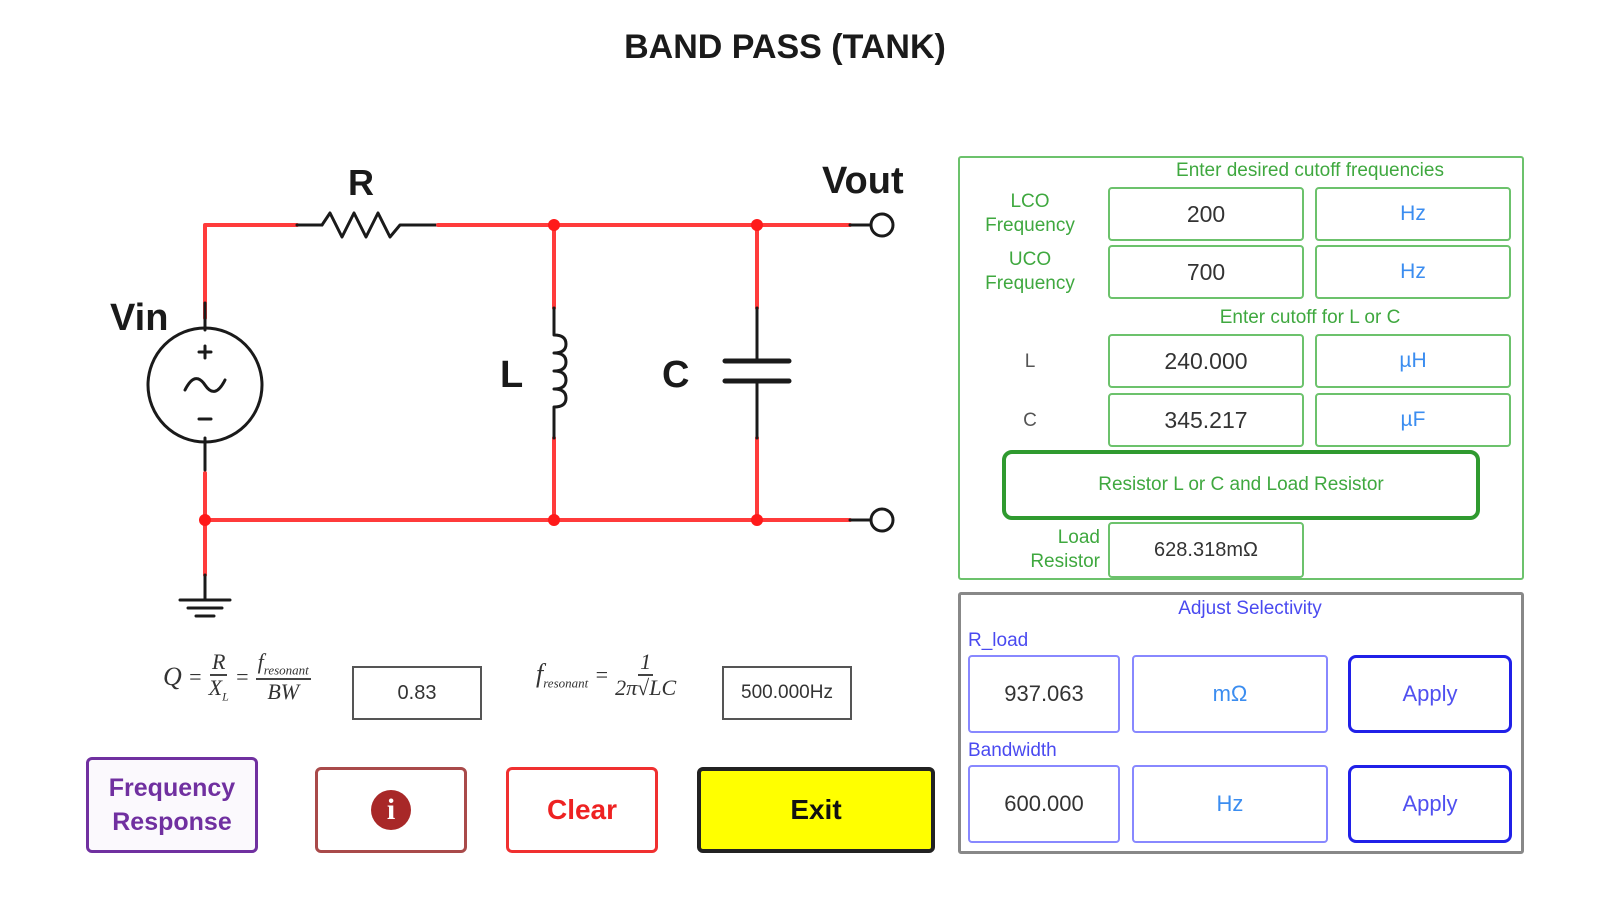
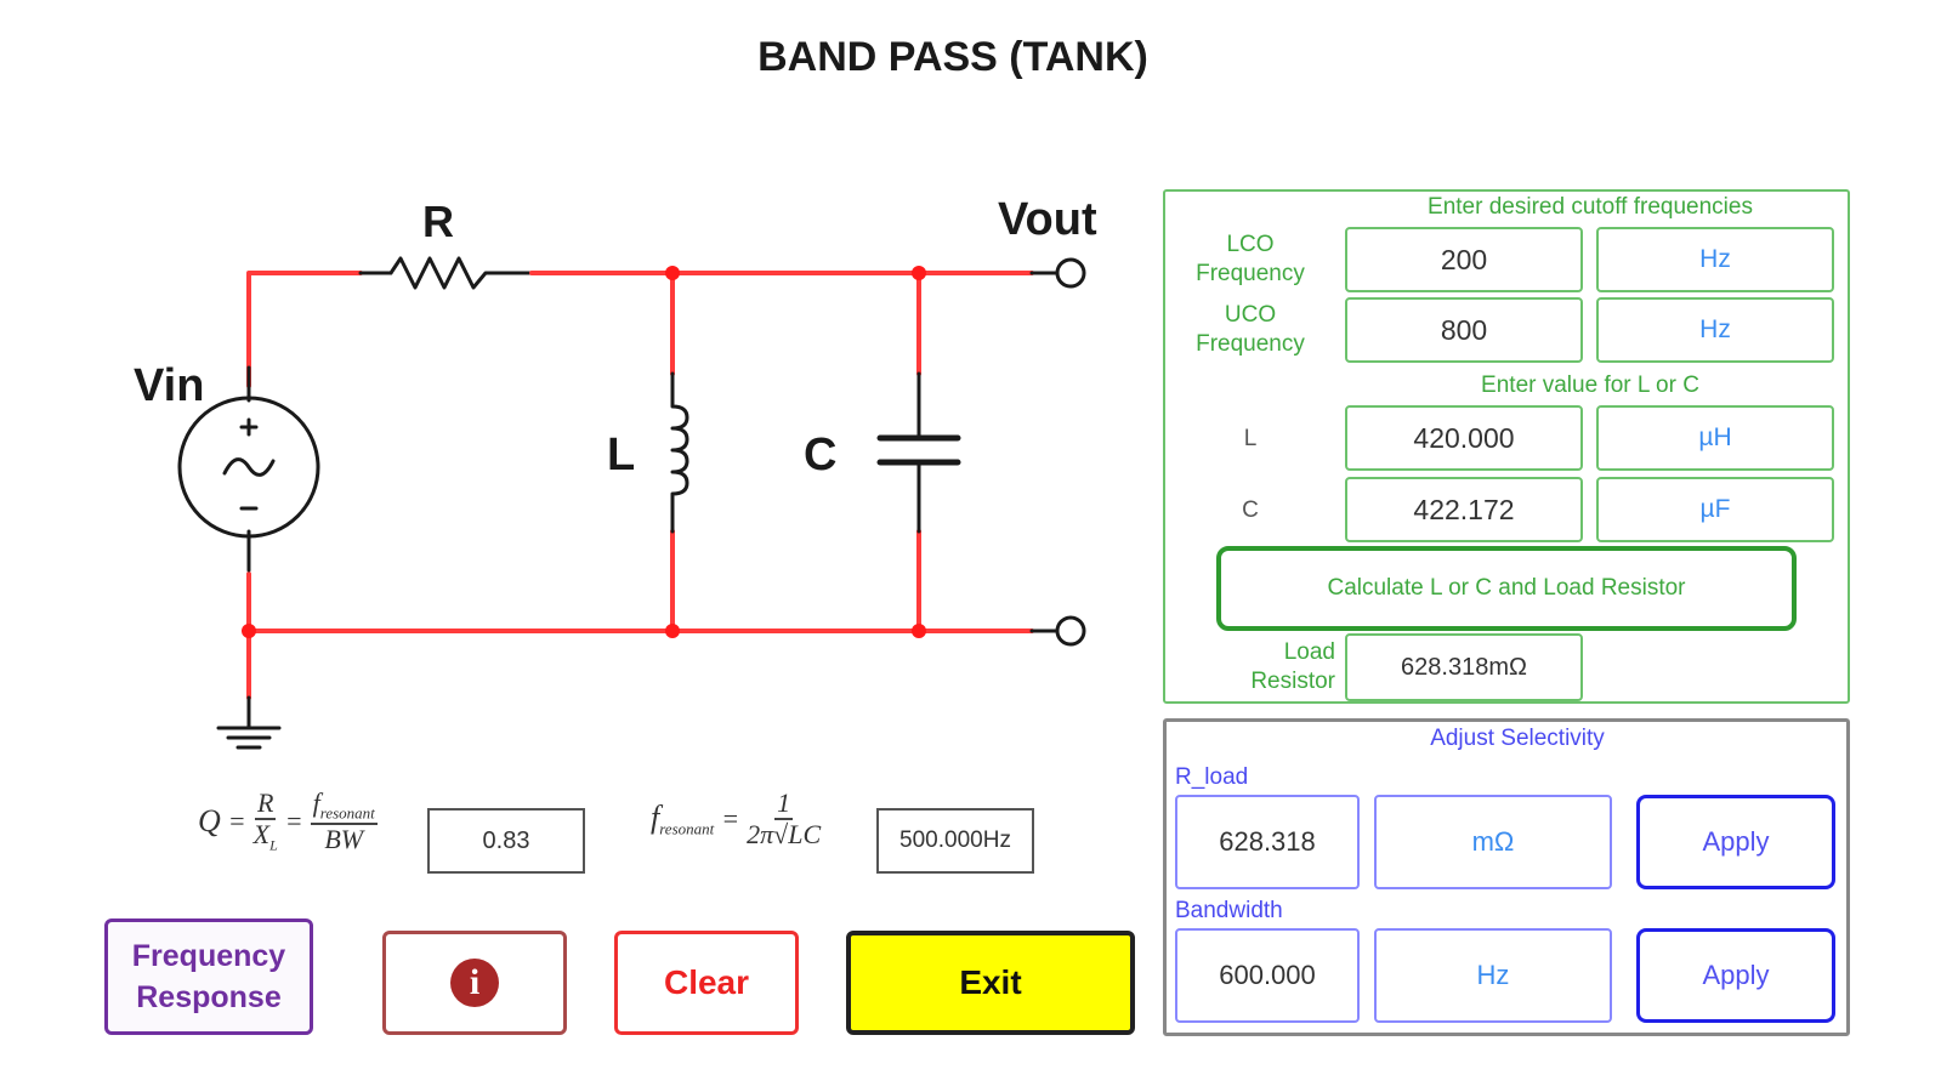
  BAND PASS (TANK)
  R
  Vin
  Vout
  L
  C
  Q
  =
  R
  XL
  =
  fresonant
  BW
  0.83
  fresonant
  =
  1
  2π√LC
  500.000Hz
  Enter desired cutoff frequencies
  LCO
  Frequency
  200
  Hz
  UCO
  Frequency
- 700
+ 800
  Hz
- Enter cutoff for L or C
+ Enter value for L or C
  L
- 240.000
+ 420.000
  µH
  C
- 345.217
+ 422.172
  µF
- Resistor L or C and Load Resistor
+ Calculate L or C and Load Resistor
  Load
  Resistor
  628.318mΩ
  Adjust Selectivity
  R_load
- 937.063
+ 628.318
  mΩ
  Apply
  Bandwidth
  600.000
  Hz
  Apply
  Frequency
  Response
  i
  Clear
  Exit
